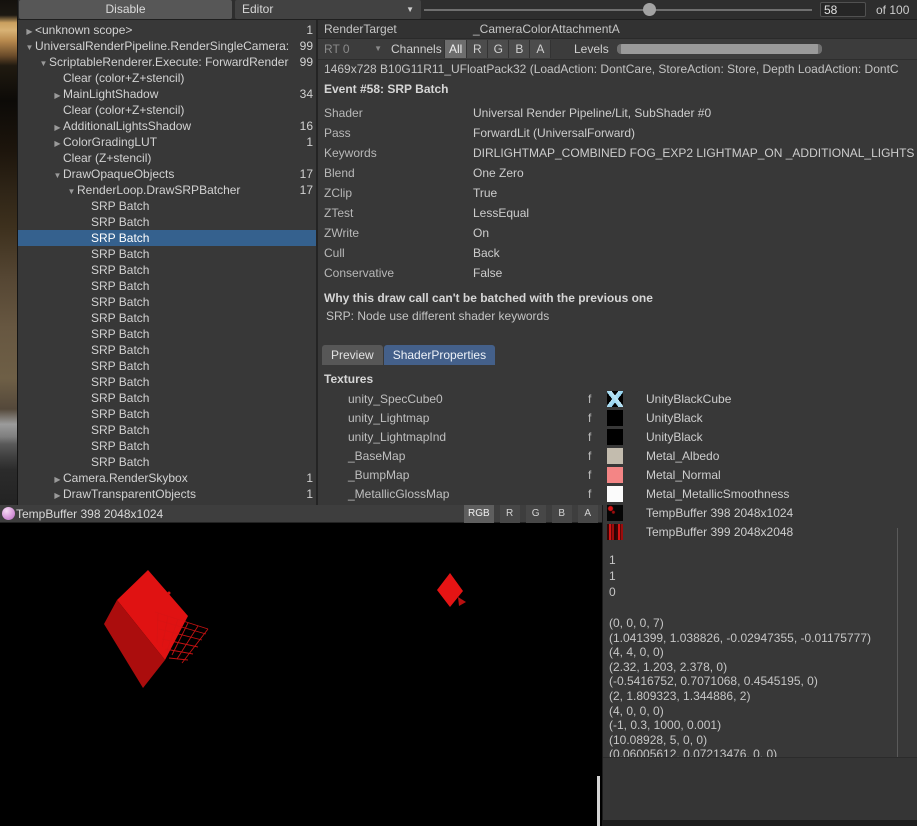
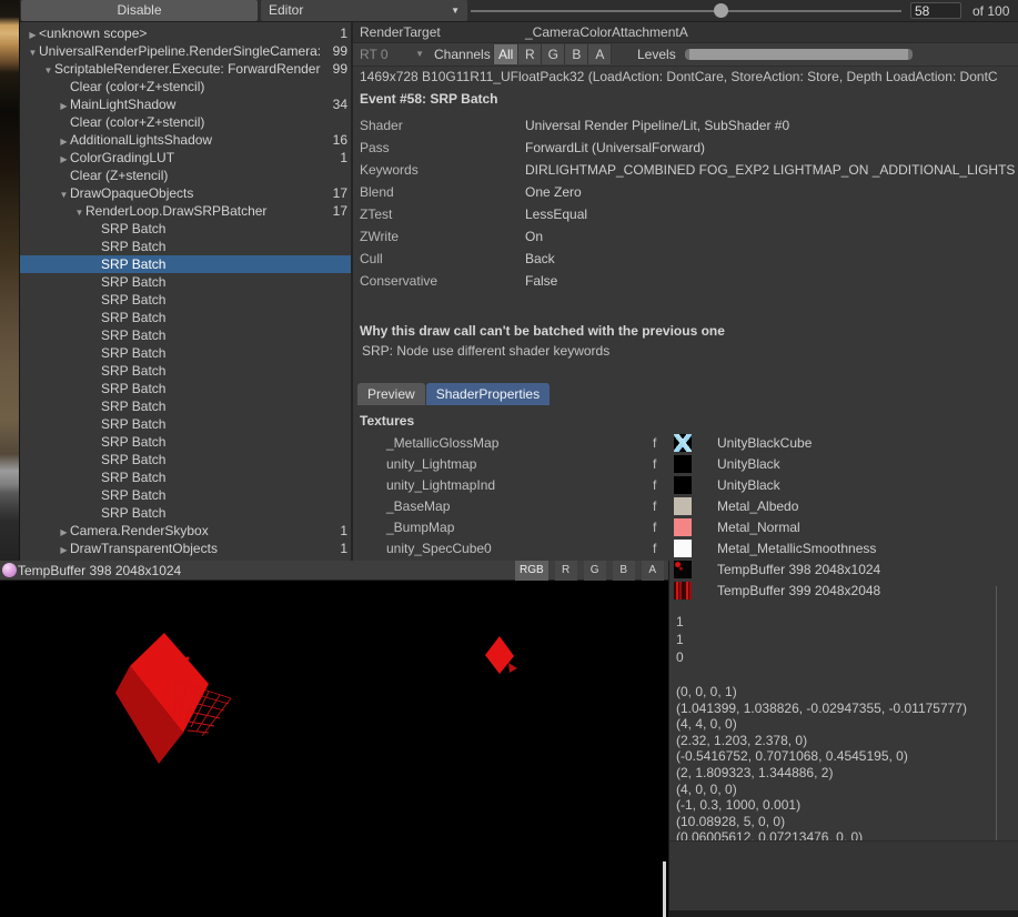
  Disable
  Editor
  ▼
  58
  of 100
  ▶ <unknown scope>
  1
  ▼ UniversalRenderPipeline.RenderSingleCamera:
  99
  ▼ ScriptableRenderer.Execute: ForwardRender
  99
  Clear (color+Z+stencil)
  ▶ MainLightShadow
  34
  Clear (color+Z+stencil)
  ▶ AdditionalLightsShadow
  16
  ▶ ColorGradingLUT
  1
  Clear (Z+stencil)
  ▼ DrawOpaqueObjects
  17
  ▼ RenderLoop.DrawSRPBatcher
  17
  SRP Batch
  SRP Batch
  SRP Batch
  SRP Batch
  SRP Batch
  SRP Batch
  SRP Batch
  SRP Batch
  SRP Batch
  SRP Batch
  SRP Batch
  SRP Batch
  SRP Batch
  SRP Batch
  SRP Batch
  SRP Batch
  SRP Batch
  ▶ Camera.RenderSkybox
  1
  ▶ DrawTransparentObjects
  1
  RenderTarget
  _CameraColorAttachmentA
  RT 0
  ▼
  Channels
  All
  R
  G
  B
  A
  Levels
  1469x728 B10G11R11_UFloatPack32 (LoadAction: DontCare, StoreAction: Store, Depth LoadAction: DontC
  Event #58: SRP Batch
  Shader
  Universal Render Pipeline/Lit, SubShader #0
  Pass
  ForwardLit (UniversalForward)
  Keywords
  DIRLIGHTMAP_COMBINED FOG_EXP2 LIGHTMAP_ON _ADDITIONAL_LIGHTS
  Blend
  One Zero
- ZClip
- True
  ZTest
  LessEqual
  ZWrite
  On
  Cull
  Back
  Conservative
  False
  Why this draw call can't be batched with the previous one
  SRP: Node use different shader keywords
  Preview
  ShaderProperties
  Textures
- unity_SpecCube0
+ _MetallicGlossMap
  f
  UnityBlackCube
  unity_Lightmap
  f
  UnityBlack
  unity_LightmapInd
  f
  UnityBlack
  _BaseMap
  f
  Metal_Albedo
  _BumpMap
  f
  Metal_Normal
- _MetallicGlossMap
+ unity_SpecCube0
  f
  Metal_MetallicSmoothness
  TempBuffer 398 2048x1024
  TempBuffer 399 2048x2048
  1
  1
  0
- (0, 0, 0, 7)
+ (0, 0, 0, 1)
  (1.041399, 1.038826, -0.02947355, -0.01175777)
  (4, 4, 0, 0)
  (2.32, 1.203, 2.378, 0)
  (-0.5416752, 0.7071068, 0.4545195, 0)
  (2, 1.809323, 1.344886, 2)
  (4, 0, 0, 0)
  (-1, 0.3, 1000, 0.001)
  (10.08928, 5, 0, 0)
  (0.06005612, 0.07213476, 0, 0)
  TempBuffer 398 2048x1024
  RGB
  R
  G
  B
  A
